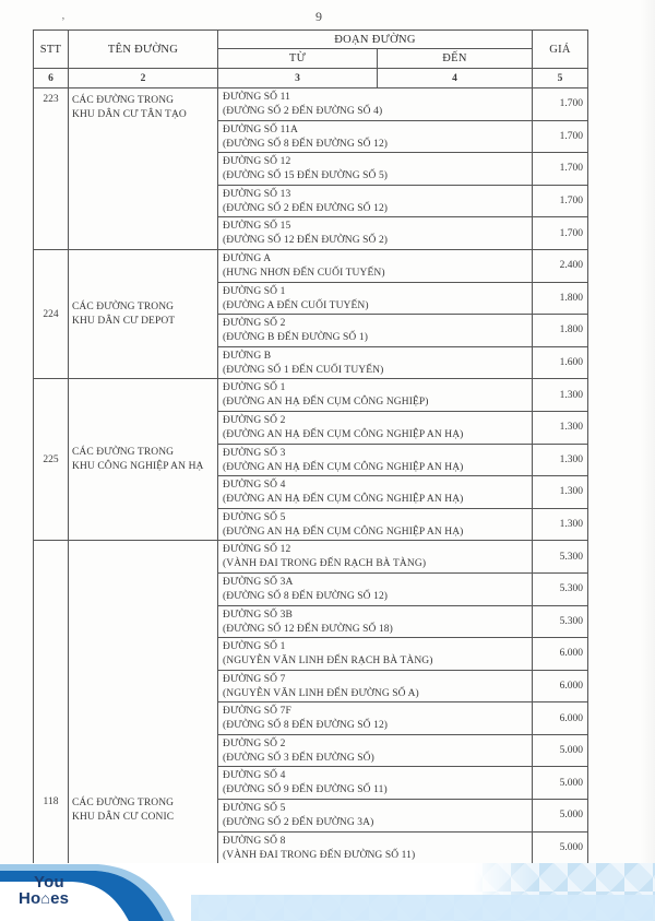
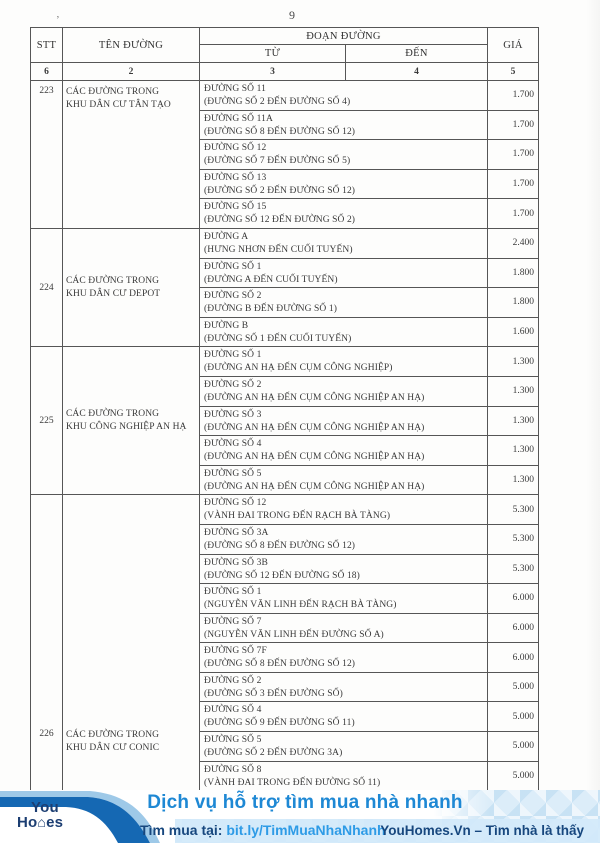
  9
  ’
  STT	TÊN ĐƯỜNG	ĐOẠN ĐƯỜNG	GIÁ
  TỪ	ĐẾN
  6	2	3	4	5
  223	CÁC ĐƯỜNG TRONGKHU DÂN CƯ TÂN TẠO	ĐƯỜNG SỐ 11(ĐƯỜNG SỐ 2 ĐẾN ĐƯỜNG SỐ 4)	1.700
  ĐƯỜNG SỐ 11A(ĐƯỜNG SỐ 8 ĐẾN ĐƯỜNG SỐ 12)	1.700
- ĐƯỜNG SỐ 12(ĐƯỜNG SỐ 15 ĐẾN ĐƯỜNG SỐ 5)	1.700
+ ĐƯỜNG SỐ 12(ĐƯỜNG SỐ 7 ĐẾN ĐƯỜNG SỐ 5)	1.700
  ĐƯỜNG SỐ 13(ĐƯỜNG SỐ 2 ĐẾN ĐƯỜNG SỐ 12)	1.700
  ĐƯỜNG SỐ 15(ĐƯỜNG SỐ 12 ĐẾN ĐƯỜNG SỐ 2)	1.700
  224	CÁC ĐƯỜNG TRONGKHU DÂN CƯ DEPOT	ĐƯỜNG A(HƯNG NHƠN ĐẾN CUỐI TUYẾN)	2.400
  ĐƯỜNG SỐ 1(ĐƯỜNG A ĐẾN CUỐI TUYẾN)	1.800
  ĐƯỜNG SỐ 2(ĐƯỜNG B ĐẾN ĐƯỜNG SỐ 1)	1.800
  ĐƯỜNG B(ĐƯỜNG SỐ 1 ĐẾN CUỐI TUYẾN)	1.600
  225	CÁC ĐƯỜNG TRONGKHU CÔNG NGHIỆP AN HẠ	ĐƯỜNG SỐ 1(ĐƯỜNG AN HẠ ĐẾN CỤM CÔNG NGHIỆP)	1.300
  ĐƯỜNG SỐ 2(ĐƯỜNG AN HẠ ĐẾN CỤM CÔNG NGHIỆP AN HẠ)	1.300
  ĐƯỜNG SỐ 3(ĐƯỜNG AN HẠ ĐẾN CỤM CÔNG NGHIỆP AN HẠ)	1.300
  ĐƯỜNG SỐ 4(ĐƯỜNG AN HẠ ĐẾN CỤM CÔNG NGHIỆP AN HẠ)	1.300
  ĐƯỜNG SỐ 5(ĐƯỜNG AN HẠ ĐẾN CỤM CÔNG NGHIỆP AN HẠ)	1.300
- 118	CÁC ĐƯỜNG TRONGKHU DÂN CƯ CONIC	ĐƯỜNG SỐ 12(VÀNH ĐAI TRONG ĐẾN RẠCH BÀ TÀNG)	5.300
+ 226	CÁC ĐƯỜNG TRONGKHU DÂN CƯ CONIC	ĐƯỜNG SỐ 12(VÀNH ĐAI TRONG ĐẾN RẠCH BÀ TÀNG)	5.300
  ĐƯỜNG SỐ 3A(ĐƯỜNG SỐ 8 ĐẾN ĐƯỜNG SỐ 12)	5.300
  ĐƯỜNG SỐ 3B(ĐƯỜNG SỐ 12 ĐẾN ĐƯỜNG SỐ 18)	5.300
  ĐƯỜNG SỐ 1(NGUYỄN VĂN LINH ĐẾN RẠCH BÀ TÀNG)	6.000
  ĐƯỜNG SỐ 7(NGUYỄN VĂN LINH ĐẾN ĐƯỜNG SỐ A)	6.000
  ĐƯỜNG SỐ 7F(ĐƯỜNG SỐ 8 ĐẾN ĐƯỜNG SỐ 12)	6.000
  ĐƯỜNG SỐ 2(ĐƯỜNG SỐ 3 ĐẾN ĐƯỜNG SỐ)	5.000
  ĐƯỜNG SỐ 4(ĐƯỜNG SỐ 9 ĐẾN ĐƯỜNG SỐ 11)	5.000
  ĐƯỜNG SỐ 5(ĐƯỜNG SỐ 2 ĐẾN ĐƯỜNG 3A)	5.000
  ĐƯỜNG SỐ 8(VÀNH ĐAI TRONG ĐẾN ĐƯỜNG SỐ 11)	5.000
  You
  Ho⌂es
+ Dịch vụ hỗ trợ tìm mua nhà nhanh
+ Tìm mua tại: bit.ly/TimMuaNhaNhanh
+ YouHomes.Vn – Tìm nhà là thấy
